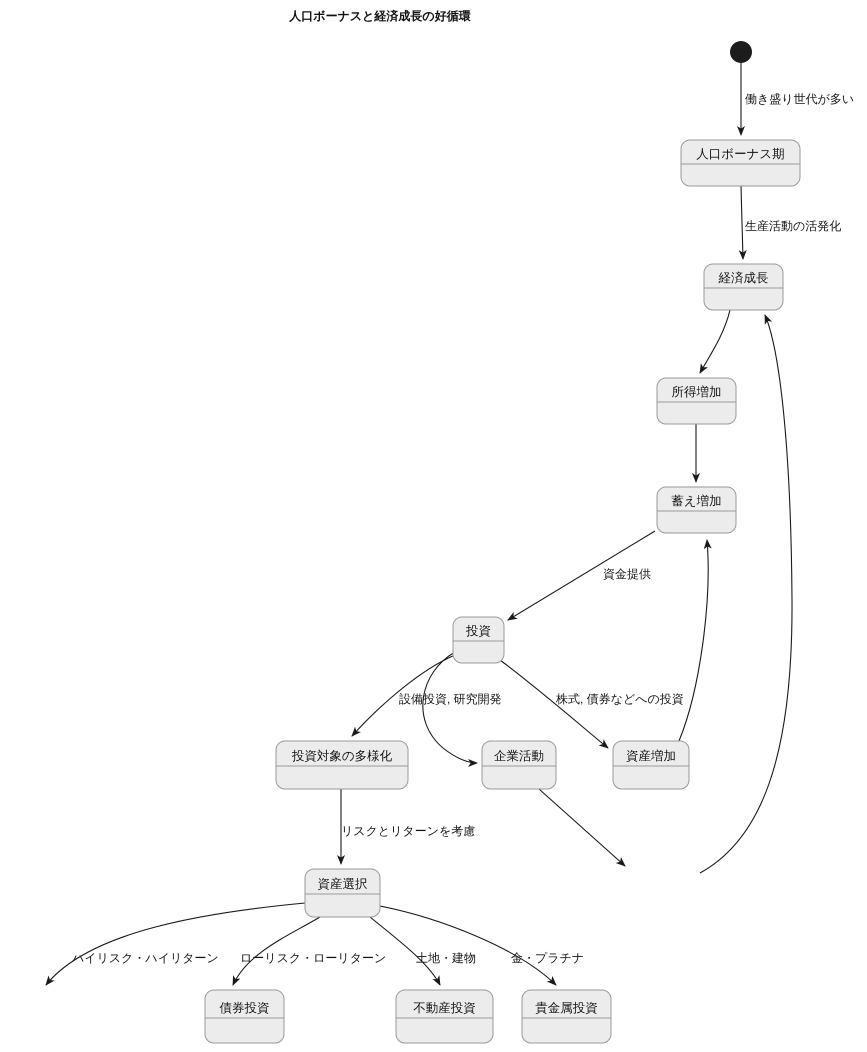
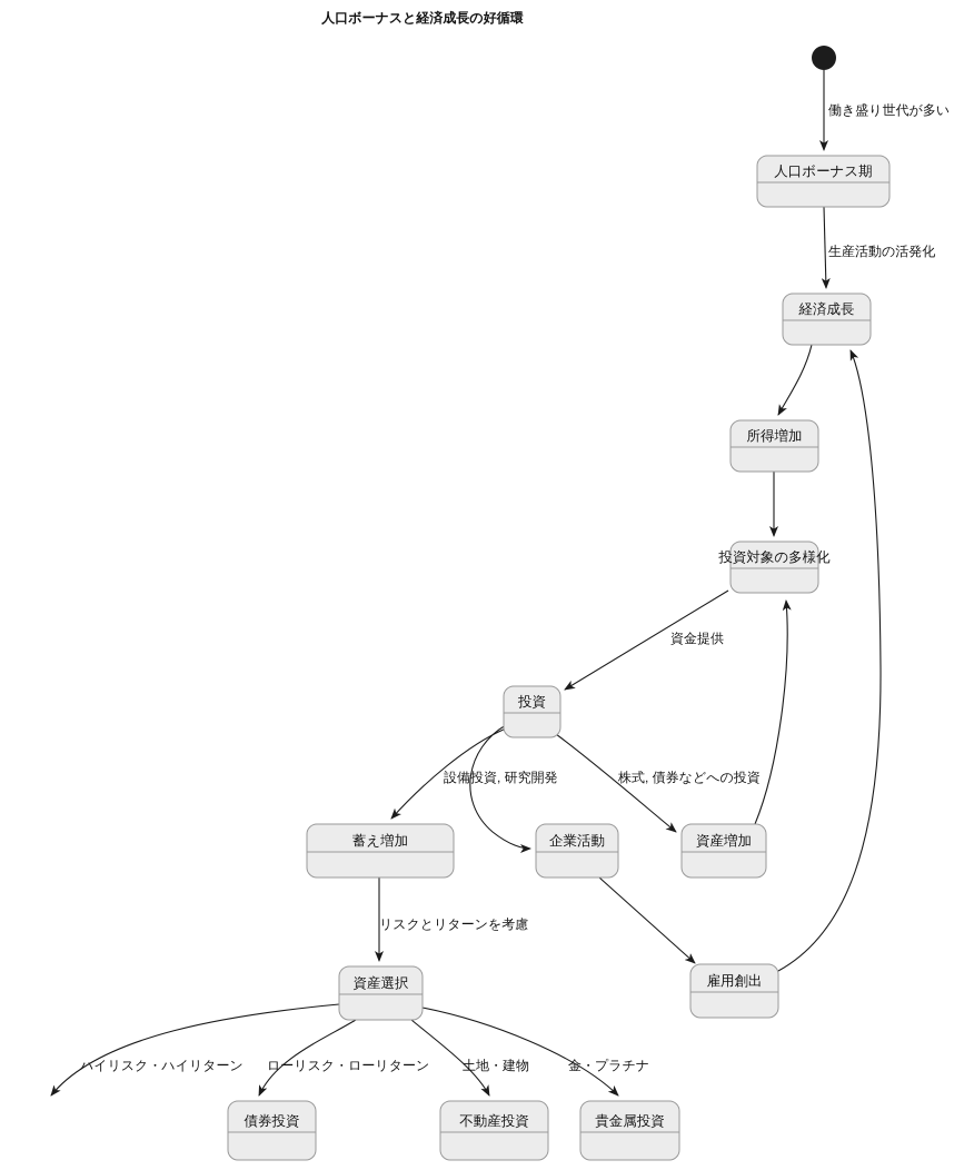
  人口ボーナスと経済成長の好循環
  働き盛り世代が多い
  生産活動の活発化
  資金提供
  設備投資, 研究開発
  株式, 債券などへの投資
  リスクとリターンを考慮
  ハイリスク・ハイリターン
  ローリスク・ローリターン
  土地・建物
  金・プラチナ
  人口ボーナス期
  経済成長
  所得増加
- 蓄え増加
+ 投資対象の多様化
  投資
- 投資対象の多様化
+ 蓄え増加
  企業活動
  資産増加
+ 雇用創出
  資産選択
  債券投資
  不動産投資
  貴金属投資
